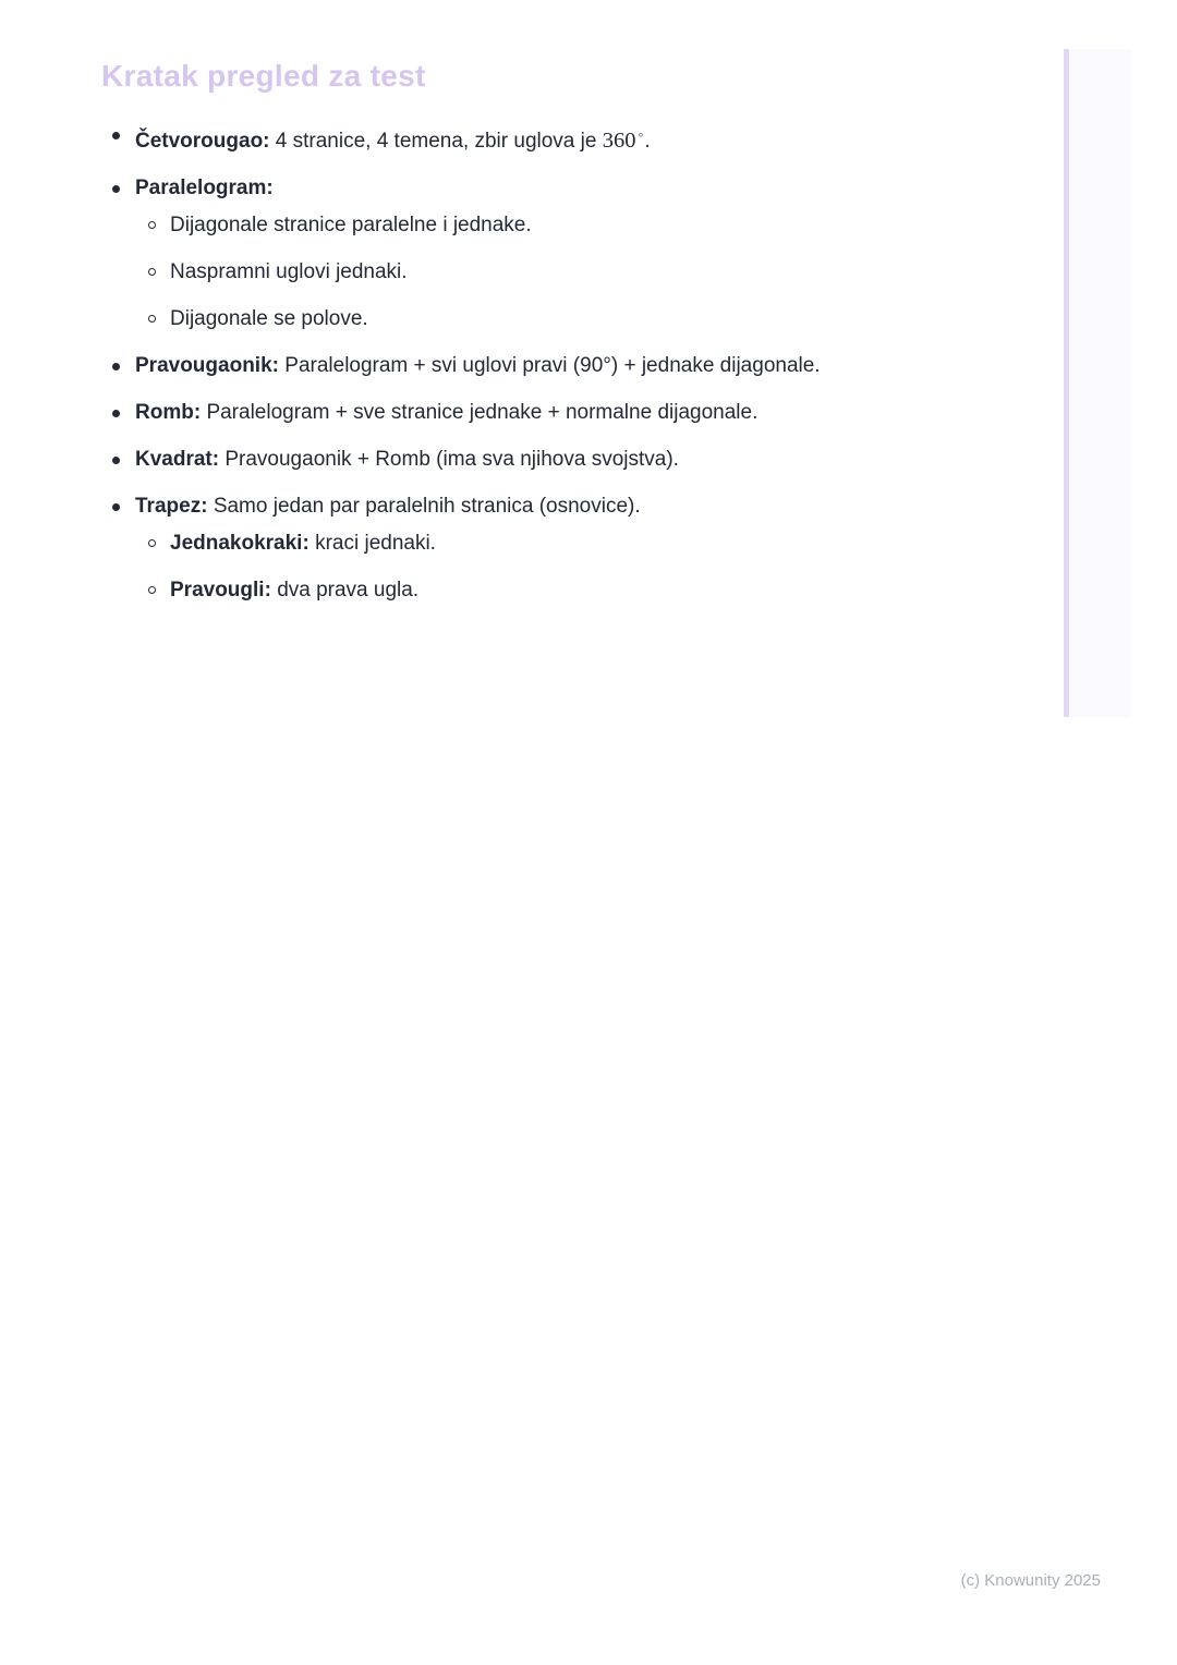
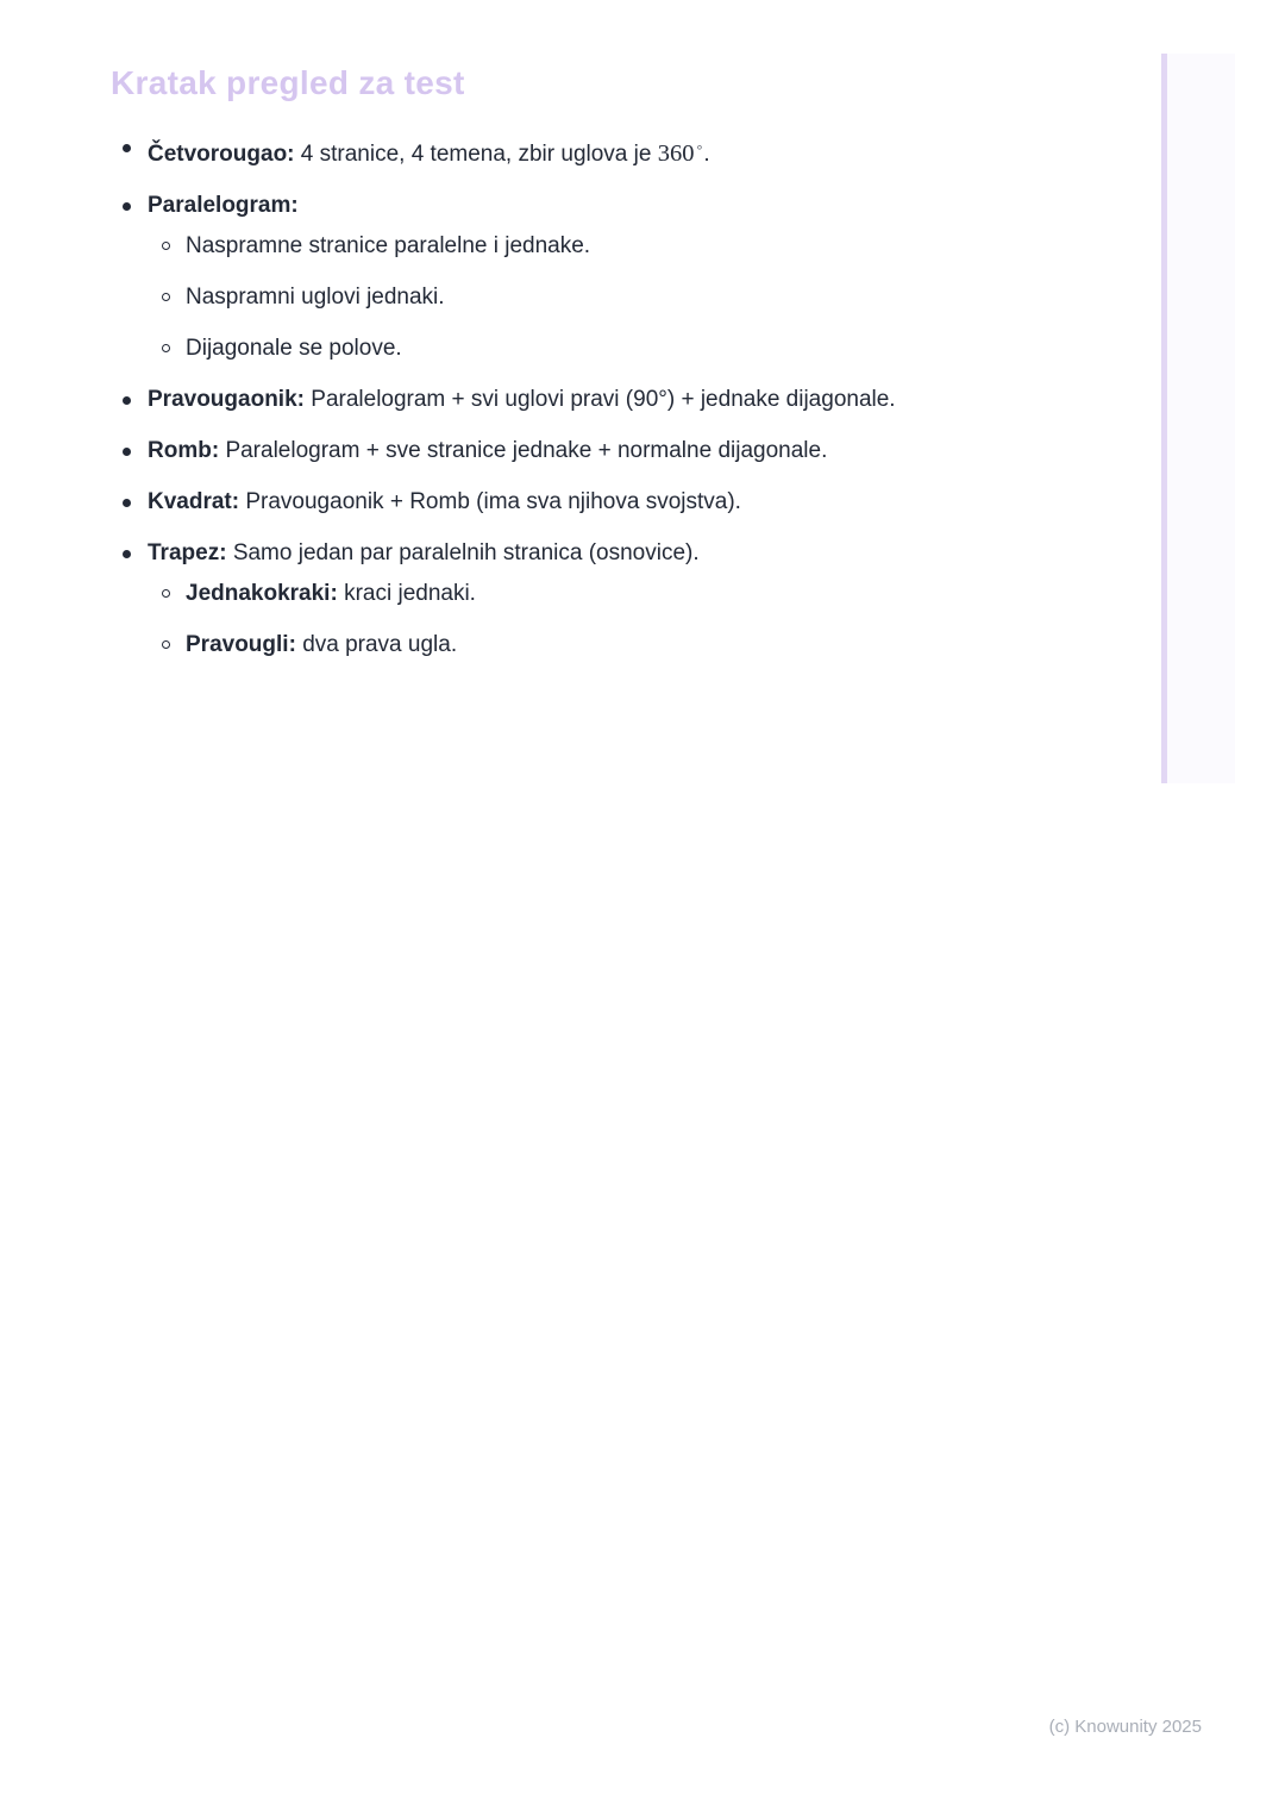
  Kratak pregled za test
  Četvorougao: 4 stranice, 4 temena, zbir uglova je 360∘.
  Paralelogram:
- Dijagonale stranice paralelne i jednake.
+ Naspramne stranice paralelne i jednake.
  Naspramni uglovi jednaki.
  Dijagonale se polove.
  Pravougaonik: Paralelogram + svi uglovi pravi (90°) + jednake dijagonale.
  Romb: Paralelogram + sve stranice jednake + normalne dijagonale.
  Kvadrat: Pravougaonik + Romb (ima sva njihova svojstva).
  Trapez: Samo jedan par paralelnih stranica (osnovice).
  Jednakokraki: kraci jednaki.
  Pravougli: dva prava ugla.
  (c) Knowunity 2025
